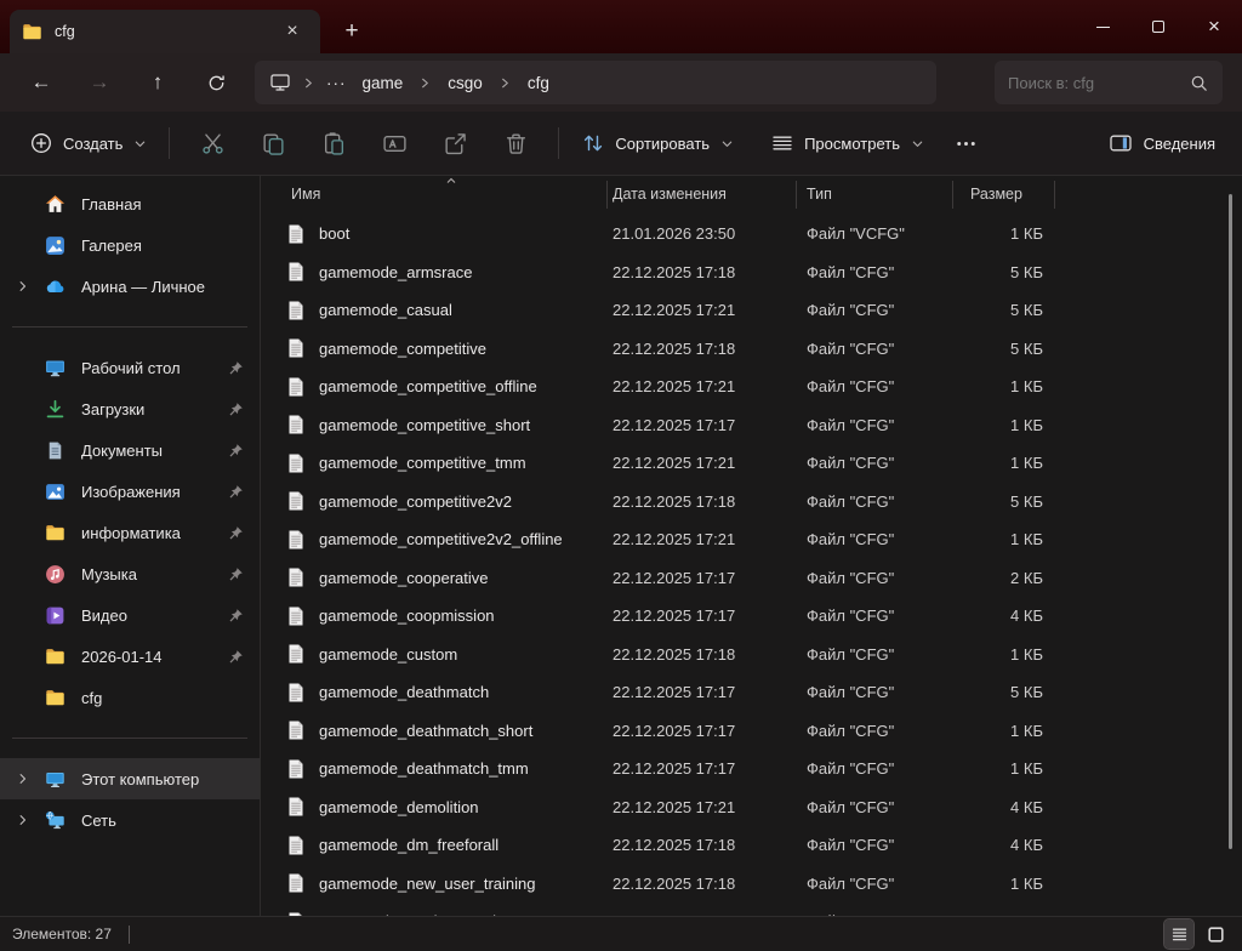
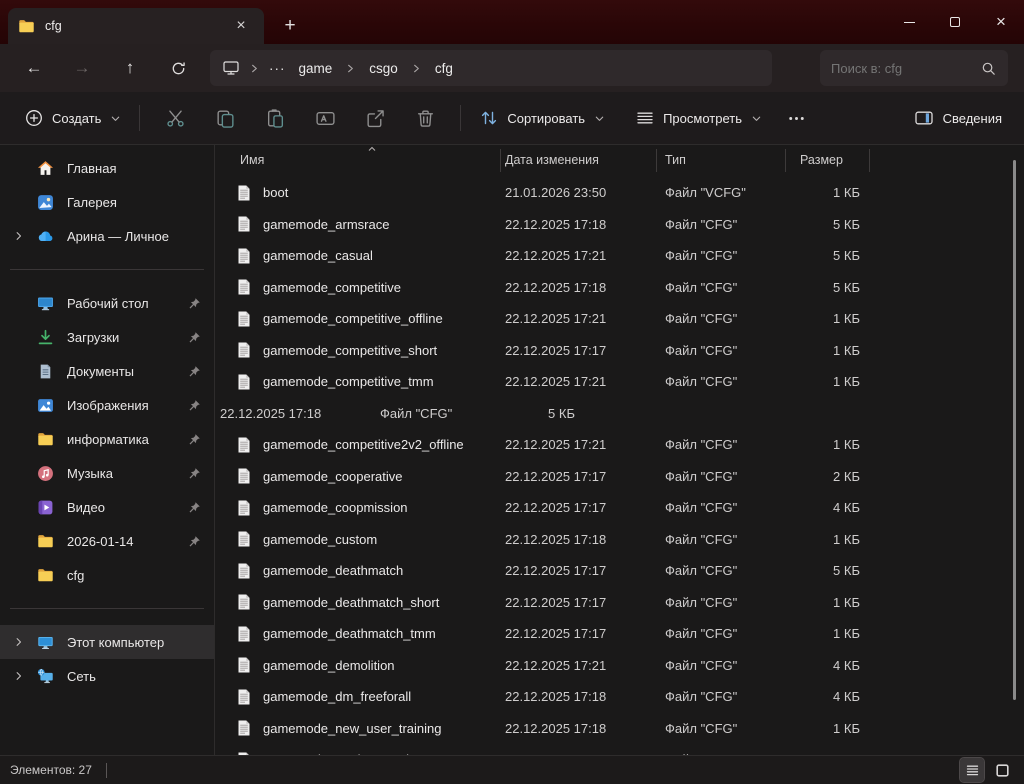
  cfg
  ×
  +
  ×
  ←
  →
  ↑
  ···
  game
  csgo
  cfg
  Поиск в: cfg
  Создать
  Сортировать
  Просмотреть
  Сведения
  Главная
  Галерея
  Арина — Личное
  Рабочий стол
  Загрузки
  Документы
  Изображения
  информатика
  Музыка
  Видео
  2026-01-14
  cfg
  Этот компьютер
  Сеть
  Имя
  Дата изменения
  Тип
  Размер
  boot
  21.01.2026 23:50
  Файл "VCFG"
  1 КБ
  gamemode_armsrace
  22.12.2025 17:18
  Файл "CFG"
  5 КБ
  gamemode_casual
  22.12.2025 17:21
  Файл "CFG"
  5 КБ
  gamemode_competitive
  22.12.2025 17:18
  Файл "CFG"
  5 КБ
  gamemode_competitive_offline
  22.12.2025 17:21
  Файл "CFG"
  1 КБ
  gamemode_competitive_short
  22.12.2025 17:17
  Файл "CFG"
  1 КБ
  gamemode_competitive_tmm
  22.12.2025 17:21
  Файл "CFG"
  1 КБ
- gamemode_competitive2v2
  22.12.2025 17:18
  Файл "CFG"
  5 КБ
  gamemode_competitive2v2_offline
  22.12.2025 17:21
  Файл "CFG"
  1 КБ
  gamemode_cooperative
  22.12.2025 17:17
  Файл "CFG"
  2 КБ
  gamemode_coopmission
  22.12.2025 17:17
  Файл "CFG"
  4 КБ
  gamemode_custom
  22.12.2025 17:18
  Файл "CFG"
  1 КБ
  gamemode_deathmatch
  22.12.2025 17:17
  Файл "CFG"
  5 КБ
  gamemode_deathmatch_short
  22.12.2025 17:17
  Файл "CFG"
  1 КБ
  gamemode_deathmatch_tmm
  22.12.2025 17:17
  Файл "CFG"
  1 КБ
  gamemode_demolition
  22.12.2025 17:21
  Файл "CFG"
  4 КБ
  gamemode_dm_freeforall
  22.12.2025 17:18
  Файл "CFG"
  4 КБ
  gamemode_new_user_training
  22.12.2025 17:18
  Файл "CFG"
  1 КБ
  Элементов: 27
